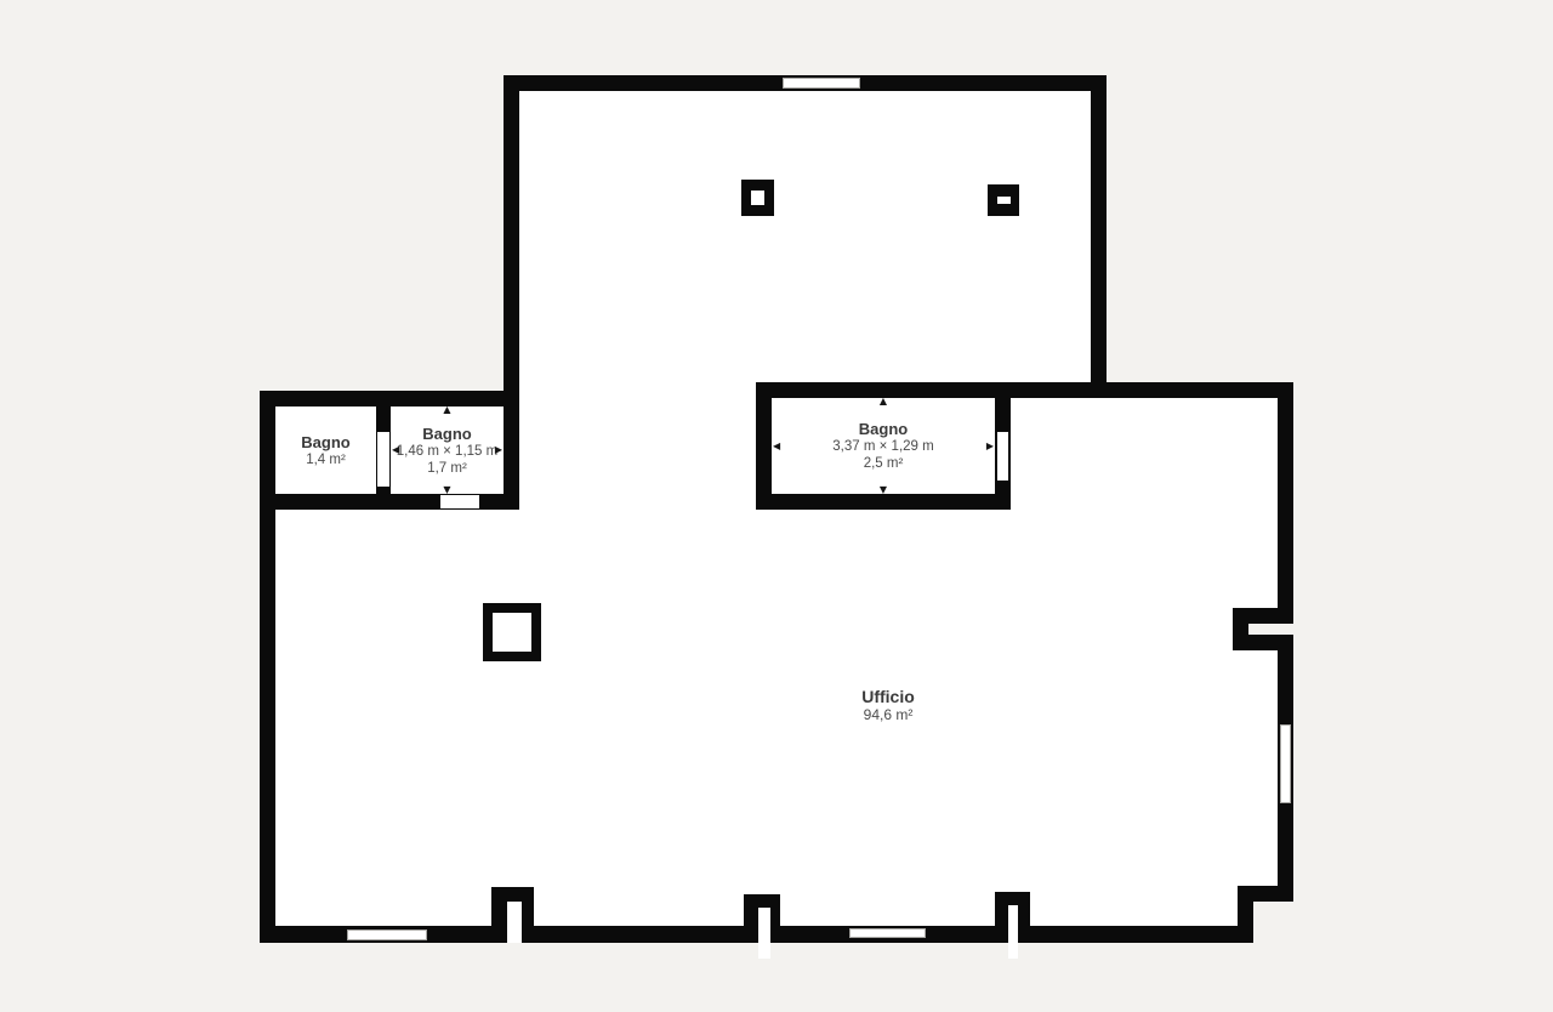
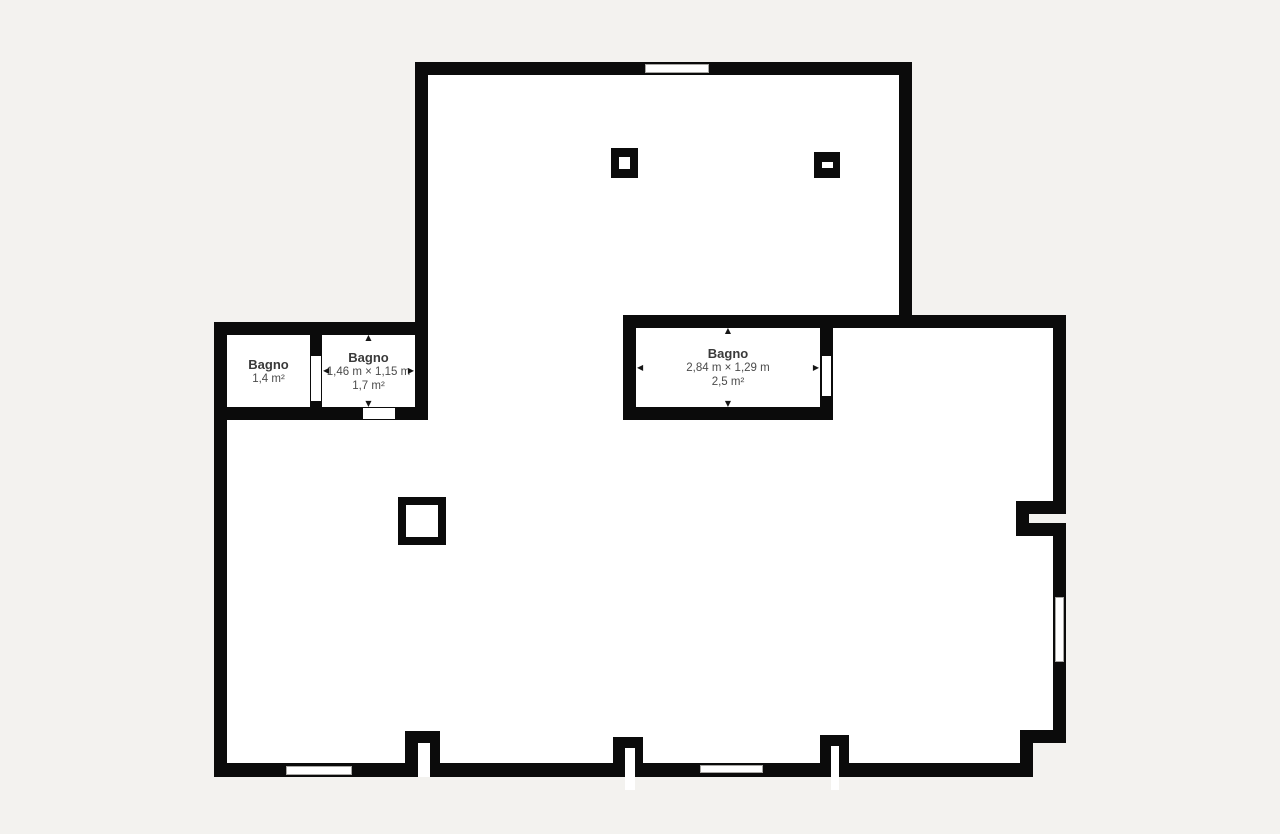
  Bagno
  1,4 m²
  ▲
  ▼
  ◀
  ▶
  Bagno
  1,46 m × 1,15 m
  1,7 m²
  ▲
  ▼
  ◀
  ▶
  Bagno
- 3,37 m × 1,29 m
+ 2,84 m × 1,29 m
  2,5 m²
- Ufficio
- 94,6 m²
